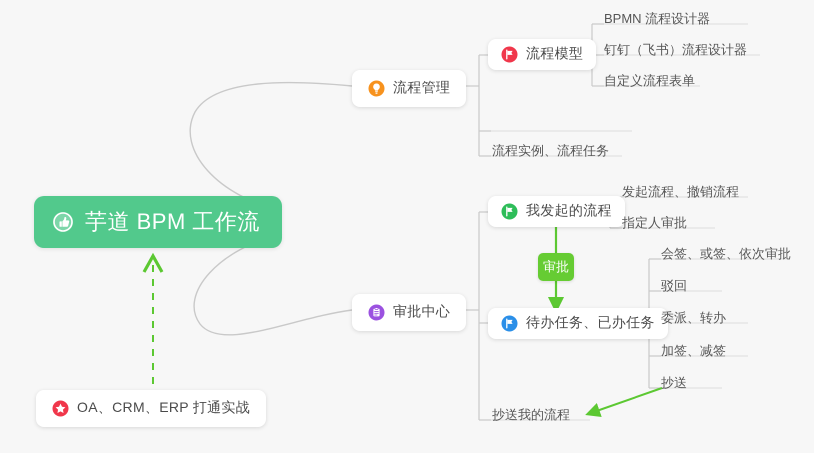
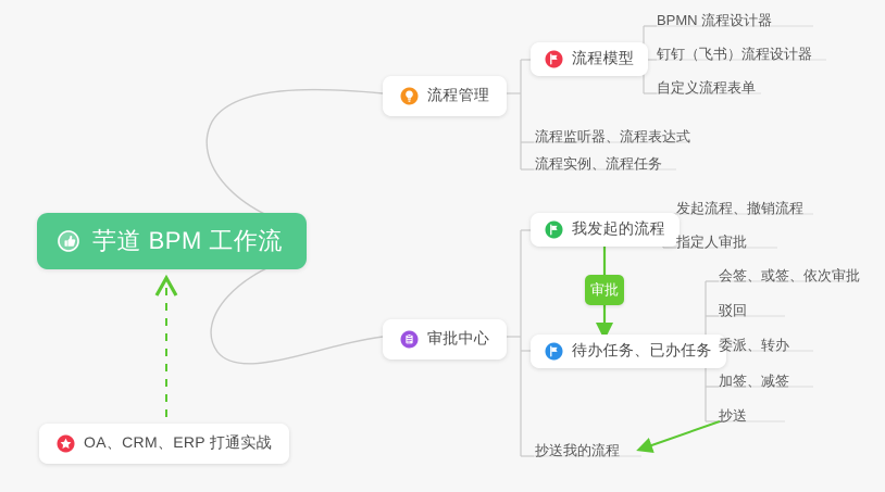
  芋道 BPM 工作流
  OA、CRM、ERP 打通实战
  流程管理
  流程模型
  BPMN 流程设计器
  钉钉（飞书）流程设计器
  自定义流程表单
+ 流程监听器、流程表达式
  流程实例、流程任务
  审批中心
  我发起的流程
  发起流程、撤销流程
  指定人审批
  审批
  待办任务、已办任务
  会签、或签、依次审批
  驳回
  委派、转办
  加签、减签
  抄送
  抄送我的流程
